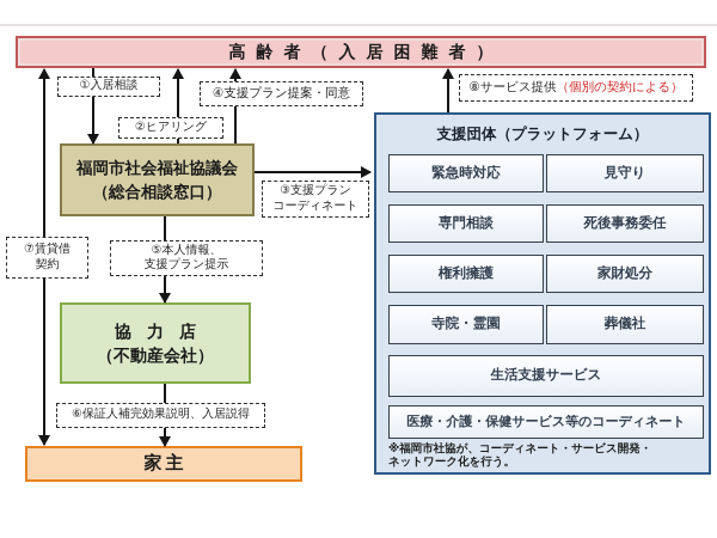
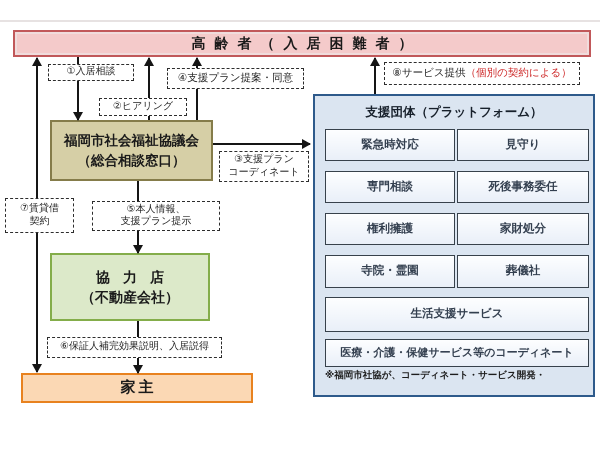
  高齢者（入居困難者）
  福岡市社会福祉協議会
  （総合相談窓口）
  協力店
  （不動産会社）
  家主
  ①入居相談
  ②ヒアリング
  ④支援プラン提案・同意
  ⑧サービス提供
  （個別の契約による）
  ③支援プラン
  コーディネート
  ⑤本人情報、
  支援プラン提示
  ⑦賃貸借
  契約
  ⑥保証人補完効果説明、入居説得
  支援団体（プラットフォーム）
  緊急時対応
  見守り
  専門相談
  死後事務委任
  権利擁護
  家財処分
  寺院・霊園
  葬儀社
  生活支援サービス
  医療・介護・保健サービス等のコーディネート
  ※福岡市社協が、コーディネート・サービス開発・
- ネットワーク化を行う。
